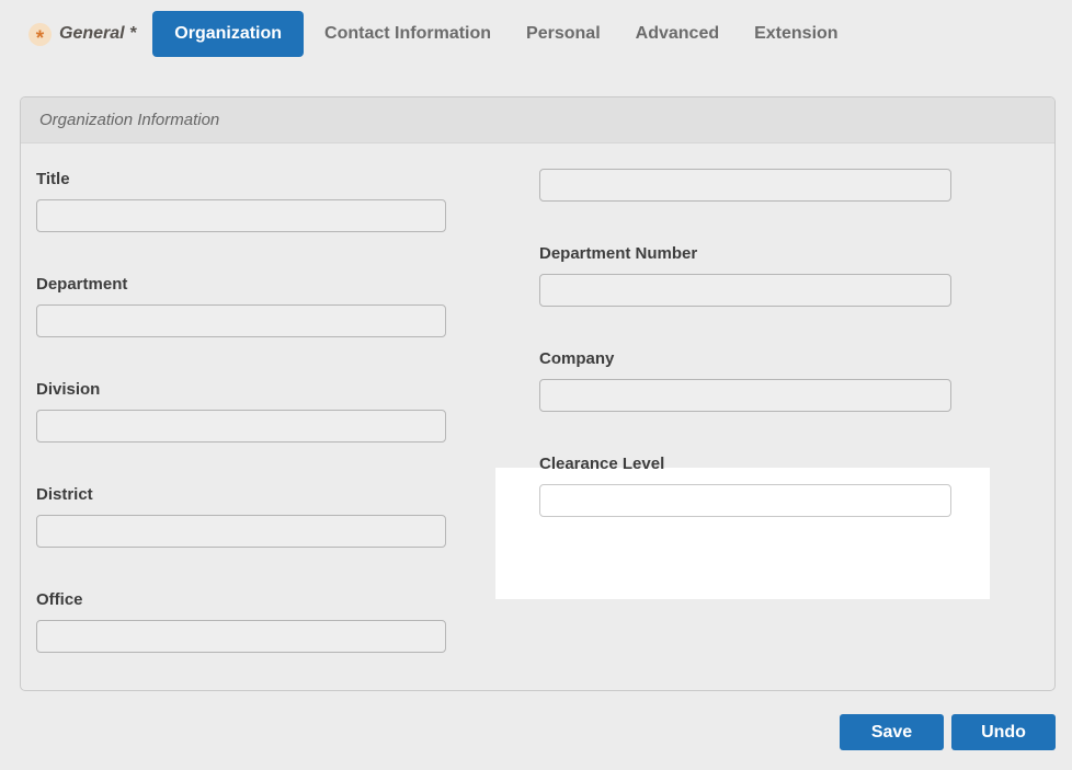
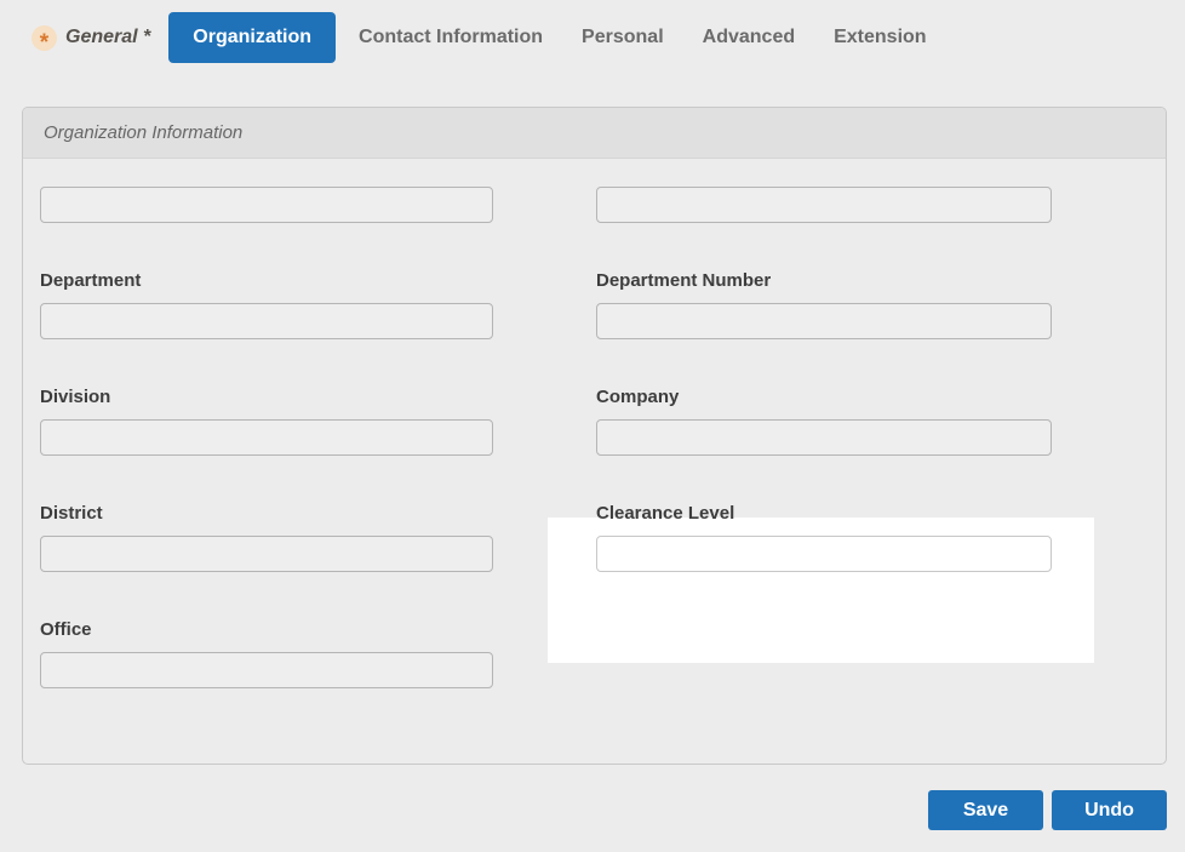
  *
  General *
  Organization
  Contact Information
  Personal
  Advanced
  Extension
  Organization Information
- Title
  Department
  Division
  District
  Office
  Department Number
  Company
  Clearance Level
  Save
  Undo
